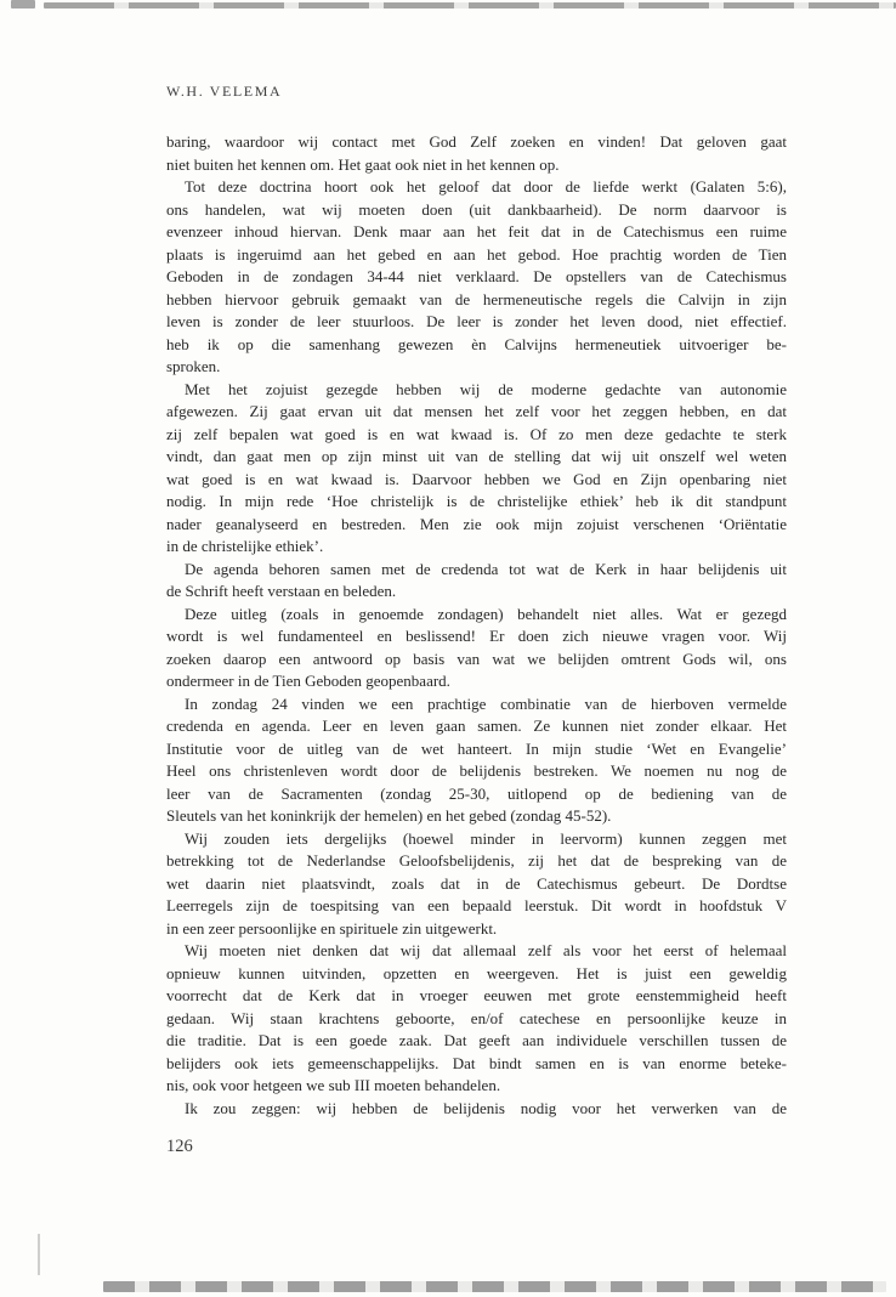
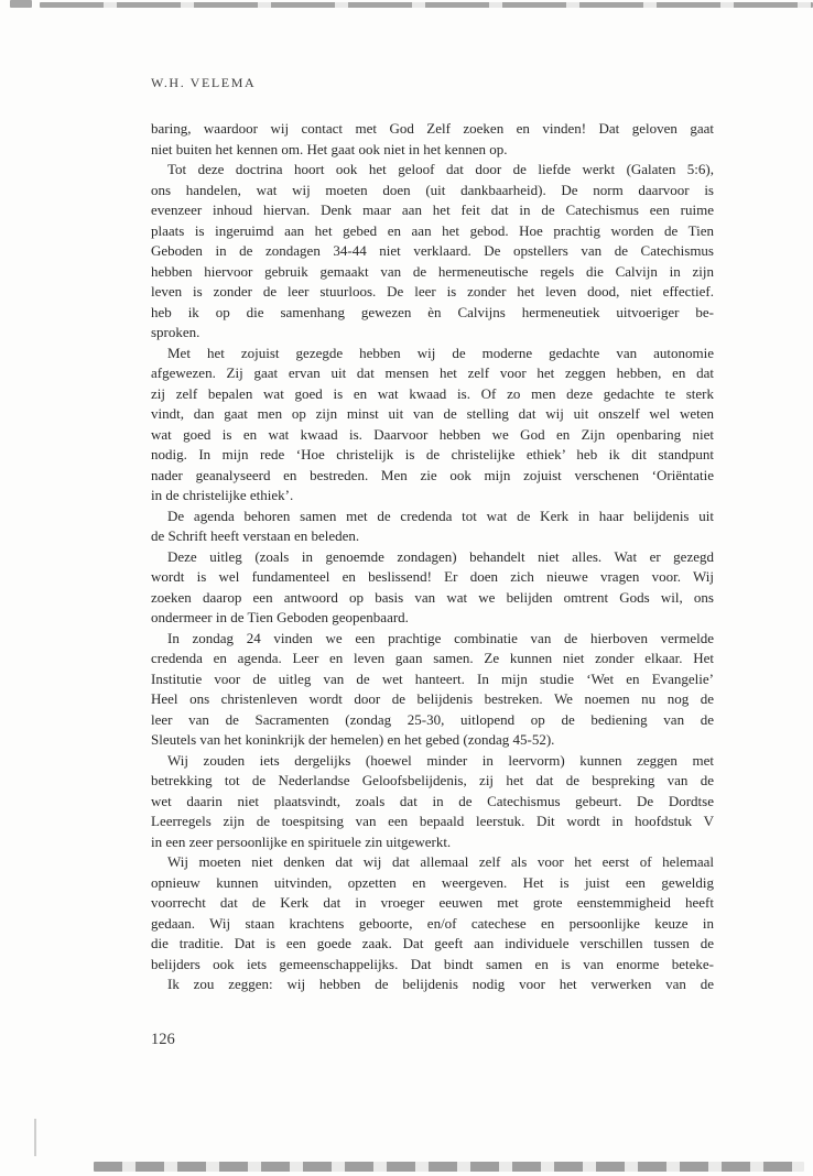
  W.H. VELEMA
  baring, waardoor wij contact met God Zelf zoeken en vinden! Dat geloven gaat
  niet buiten het kennen om. Het gaat ook niet in het kennen op.
  Tot deze doctrina hoort ook het geloof dat door de liefde werkt (Galaten 5:6),
  ons handelen, wat wij moeten doen (uit dankbaarheid). De norm daarvoor is
  evenzeer inhoud hiervan. Denk maar aan het feit dat in de Catechismus een ruime
  plaats is ingeruimd aan het gebed en aan het gebod. Hoe prachtig worden de Tien
  Geboden in de zondagen 34-44 niet verklaard. De opstellers van de Catechismus
  hebben hiervoor gebruik gemaakt van de hermeneutische regels die Calvijn in zijn
  leven is zonder de leer stuurloos. De leer is zonder het leven dood, niet effectief.
  heb ik op die samenhang gewezen èn Calvijns hermeneutiek uitvoeriger be-
  sproken.
  Met het zojuist gezegde hebben wij de moderne gedachte van autonomie
  afgewezen. Zij gaat ervan uit dat mensen het zelf voor het zeggen hebben, en dat
  zij zelf bepalen wat goed is en wat kwaad is. Of zo men deze gedachte te sterk
  vindt, dan gaat men op zijn minst uit van de stelling dat wij uit onszelf wel weten
  wat goed is en wat kwaad is. Daarvoor hebben we God en Zijn openbaring niet
  nodig. In mijn rede ‘Hoe christelijk is de christelijke ethiek’ heb ik dit standpunt
  nader geanalyseerd en bestreden. Men zie ook mijn zojuist verschenen ‘Oriëntatie
  in de christelijke ethiek’.
  De agenda behoren samen met de credenda tot wat de Kerk in haar belijdenis uit
  de Schrift heeft verstaan en beleden.
  Deze uitleg (zoals in genoemde zondagen) behandelt niet alles. Wat er gezegd
  wordt is wel fundamenteel en beslissend! Er doen zich nieuwe vragen voor. Wij
  zoeken daarop een antwoord op basis van wat we belijden omtrent Gods wil, ons
  ondermeer in de Tien Geboden geopenbaard.
  In zondag 24 vinden we een prachtige combinatie van de hierboven vermelde
  credenda en agenda. Leer en leven gaan samen. Ze kunnen niet zonder elkaar. Het
  Institutie voor de uitleg van de wet hanteert. In mijn studie ‘Wet en Evangelie’
  Heel ons christenleven wordt door de belijdenis bestreken. We noemen nu nog de
  leer van de Sacramenten (zondag 25-30, uitlopend op de bediening van de
  Sleutels van het koninkrijk der hemelen) en het gebed (zondag 45-52).
  Wij zouden iets dergelijks (hoewel minder in leervorm) kunnen zeggen met
  betrekking tot de Nederlandse Geloofsbelijdenis, zij het dat de bespreking van de
  wet daarin niet plaatsvindt, zoals dat in de Catechismus gebeurt. De Dordtse
  Leerregels zijn de toespitsing van een bepaald leerstuk. Dit wordt in hoofdstuk V
  in een zeer persoonlijke en spirituele zin uitgewerkt.
  Wij moeten niet denken dat wij dat allemaal zelf als voor het eerst of helemaal
  opnieuw kunnen uitvinden, opzetten en weergeven. Het is juist een geweldig
  voorrecht dat de Kerk dat in vroeger eeuwen met grote eenstemmigheid heeft
  gedaan. Wij staan krachtens geboorte, en/of catechese en persoonlijke keuze in
  die traditie. Dat is een goede zaak. Dat geeft aan individuele verschillen tussen de
  belijders ook iets gemeenschappelijks. Dat bindt samen en is van enorme beteke-
- nis, ook voor hetgeen we sub III moeten behandelen.
  Ik zou zeggen: wij hebben de belijdenis nodig voor het verwerken van de
  126
